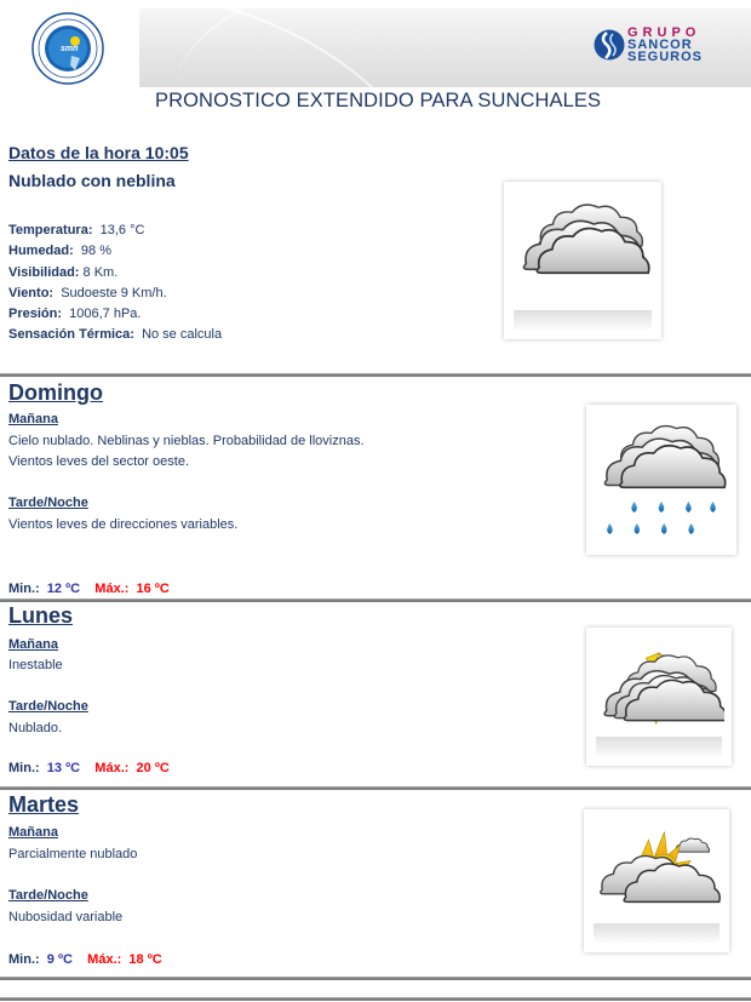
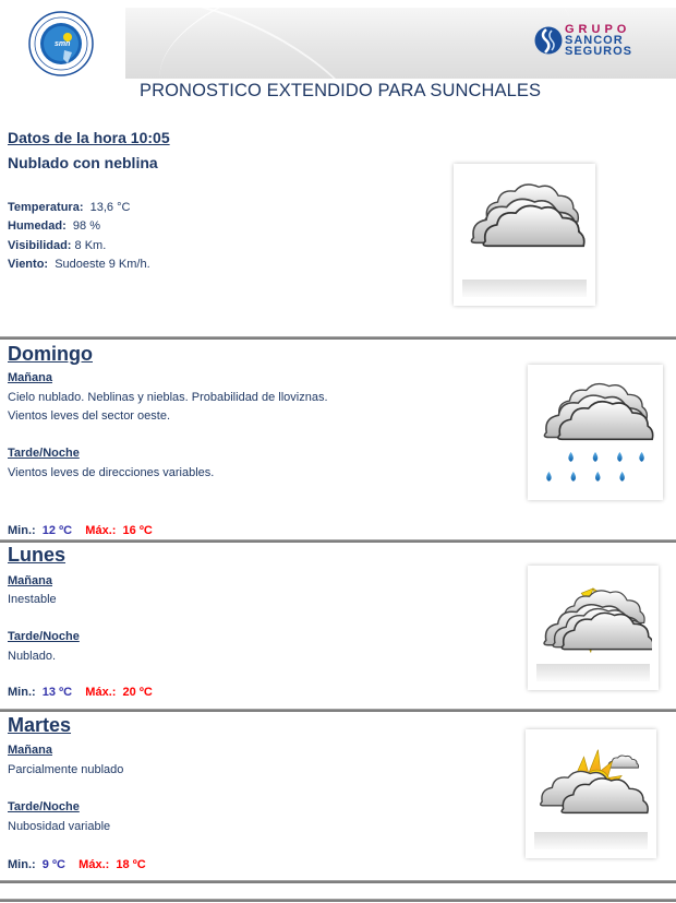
  GRUPO
  SANCOR
  SEGUROS
  PRONOSTICO EXTENDIDO PARA SUNCHALES
  Datos de la hora 10:05
  Nublado con neblina
  Temperatura: 13,6 °C
  Humedad: 98 %
  Visibilidad: 8 Km.
  Viento: Sudoeste 9 Km/h.
- Presión: 1006,7 hPa.
- Sensación Térmica: No se calcula
  Domingo
  Mañana
  Cielo nublado. Neblinas y nieblas. Probabilidad de lloviznas.
  Vientos leves del sector oeste.
  Tarde/Noche
  Vientos leves de direcciones variables.
  Min.: 12 ºC Máx.: 16 ºC
  Lunes
  Mañana
  Inestable
  Tarde/Noche
  Nublado.
  Min.: 13 ºC Máx.: 20 ºC
  Martes
  Mañana
  Parcialmente nublado
  Tarde/Noche
  Nubosidad variable
  Min.: 9 ºC Máx.: 18 ºC
